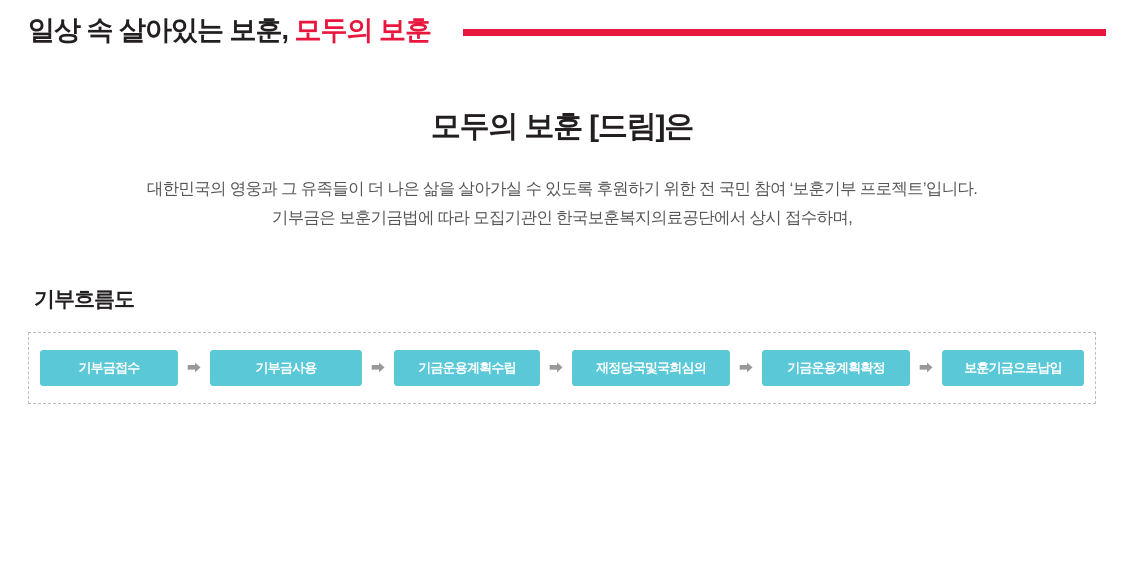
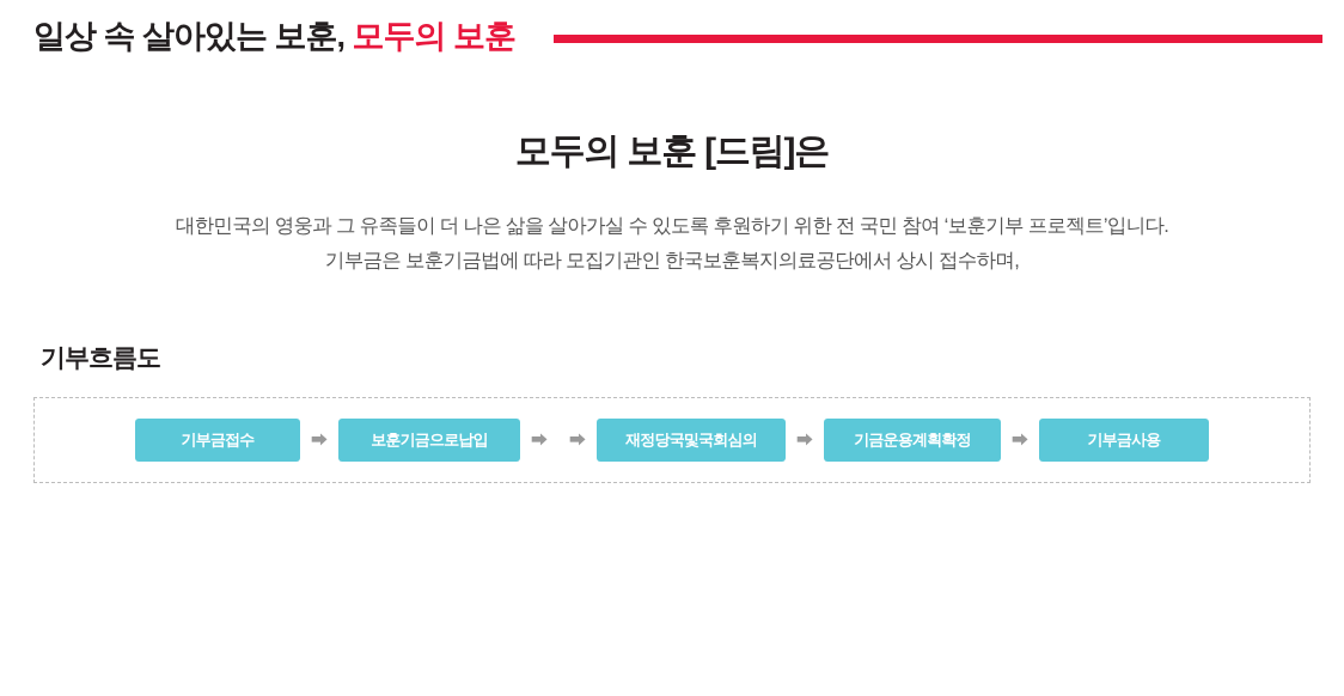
  일상 속 살아있는 보훈, 모두의 보훈
  모두의 보훈 [드림]은
  대한민국의 영웅과 그 유족들이 더 나은 삶을 살아가실 수 있도록 후원하기 위한 전 국민 참여 ‘보훈기부 프로젝트’입니다.
  기부금은 보훈기금법에 따라 모집기관인 한국보훈복지의료공단에서 상시 접수하며,
  기부흐름도
  기부금접수
  ➡
- 기부금사용
+ 보훈기금으로납입
  ➡
- 기금운용계획수립
  ➡
  재정당국및국회심의
  ➡
  기금운용계획확정
  ➡
- 보훈기금으로납입
+ 기부금사용
